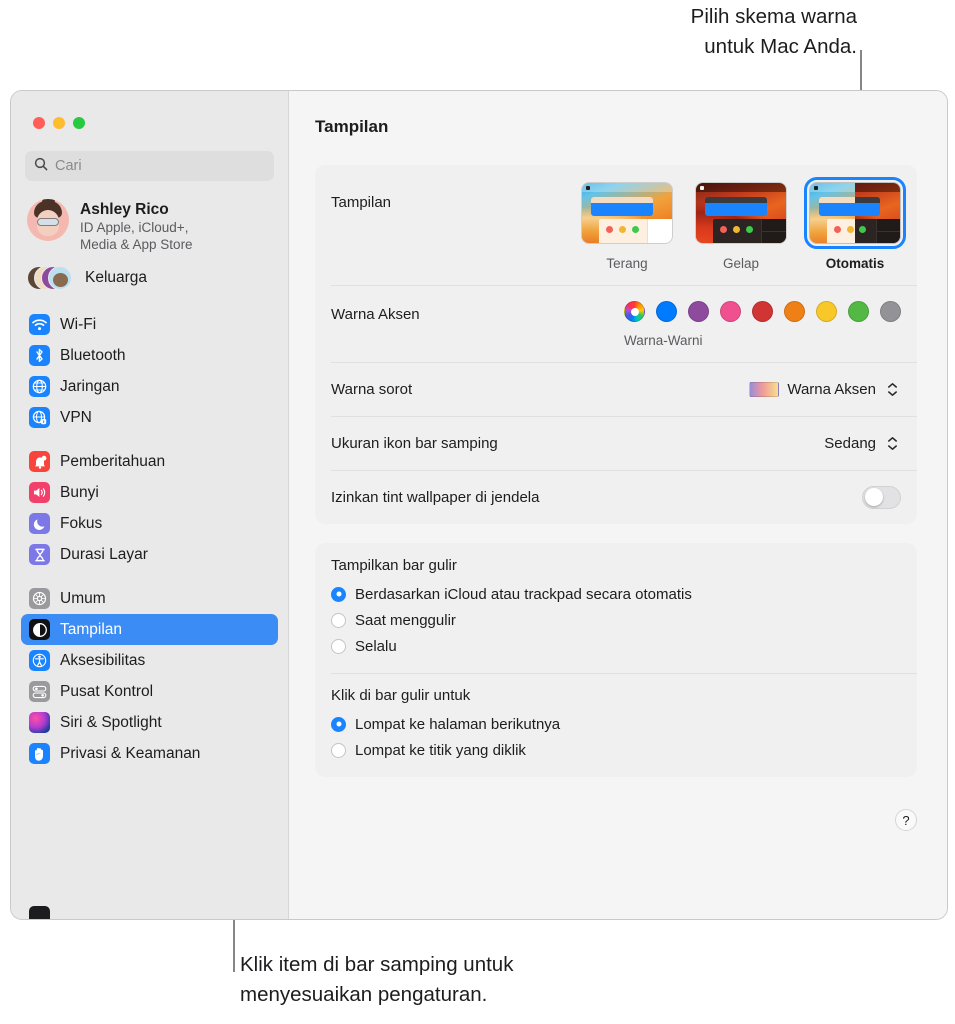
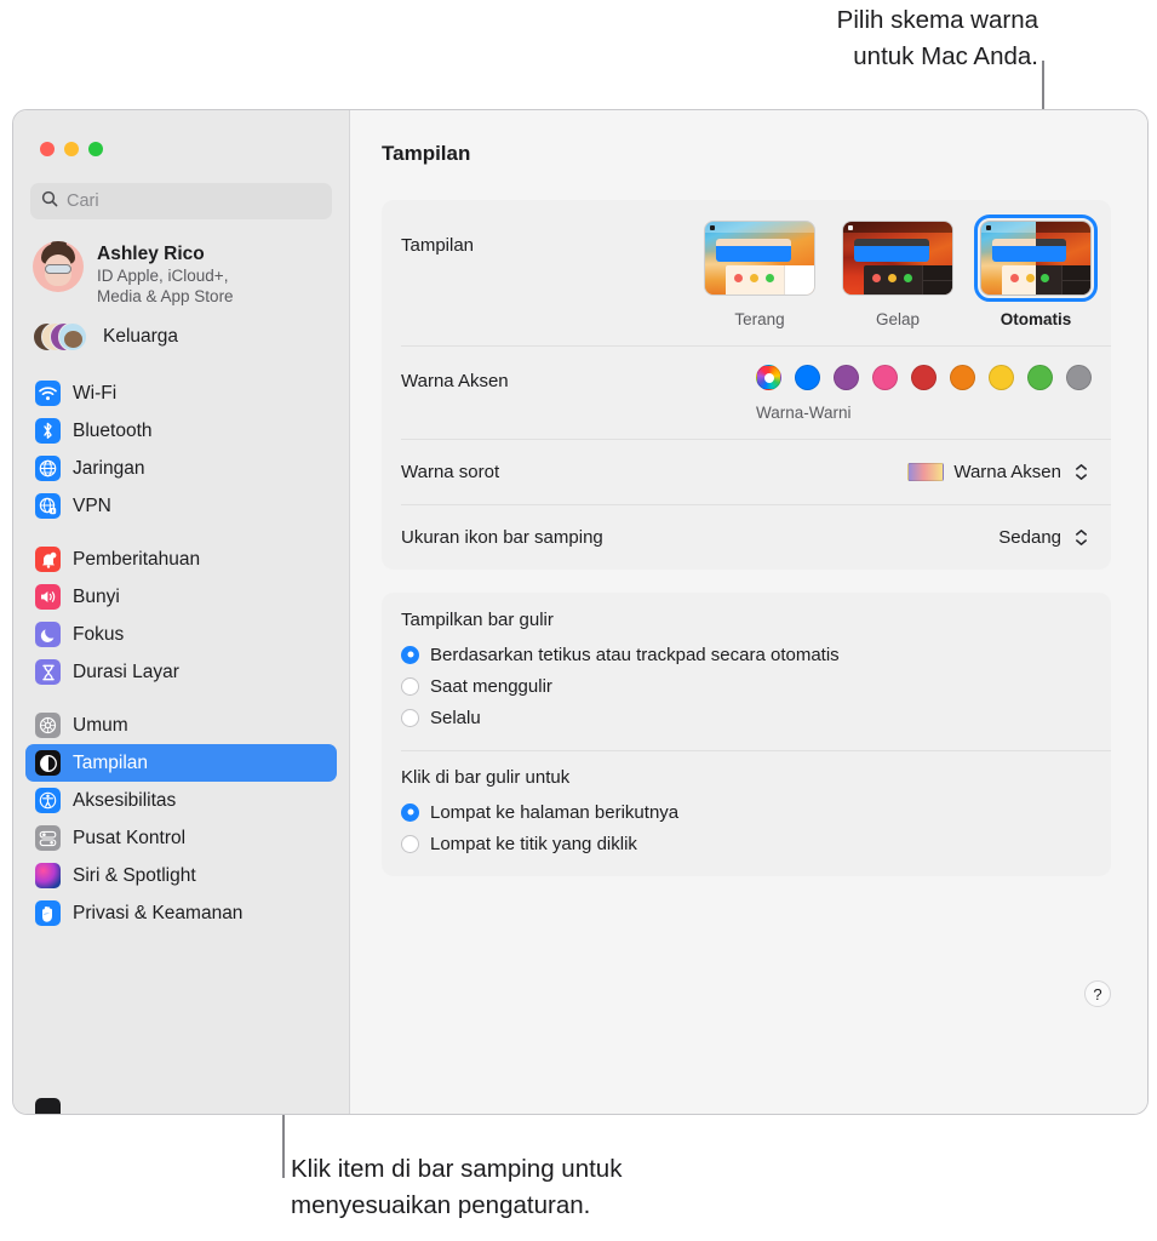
  Pilih skema warna
  untuk Mac Anda.
  Klik item di bar samping untuk
  menyesuaikan pengaturan.
  Cari
  Ashley Rico
  ID Apple, iCloud+,
  Media & App Store
  Keluarga
  Wi-Fi
  Bluetooth
  Jaringan
  VPN
  Pemberitahuan
  Bunyi
  Fokus
  Durasi Layar
  Umum
  Tampilan
  Aksesibilitas
  Pusat Kontrol
  Siri & Spotlight
  Privasi & Keamanan
  Tampilan
  Tampilan
  Terang
  Gelap
  Otomatis
  Warna Aksen
  Warna-Warni
  Warna sorot
  Warna Aksen
  Ukuran ikon bar samping
  Sedang
- Izinkan tint wallpaper di jendela
  Tampilkan bar gulir
- Berdasarkan iCloud atau trackpad secara otomatis
+ Berdasarkan tetikus atau trackpad secara otomatis
  Saat menggulir
  Selalu
  Klik di bar gulir untuk
  Lompat ke halaman berikutnya
  Lompat ke titik yang diklik
  ?
